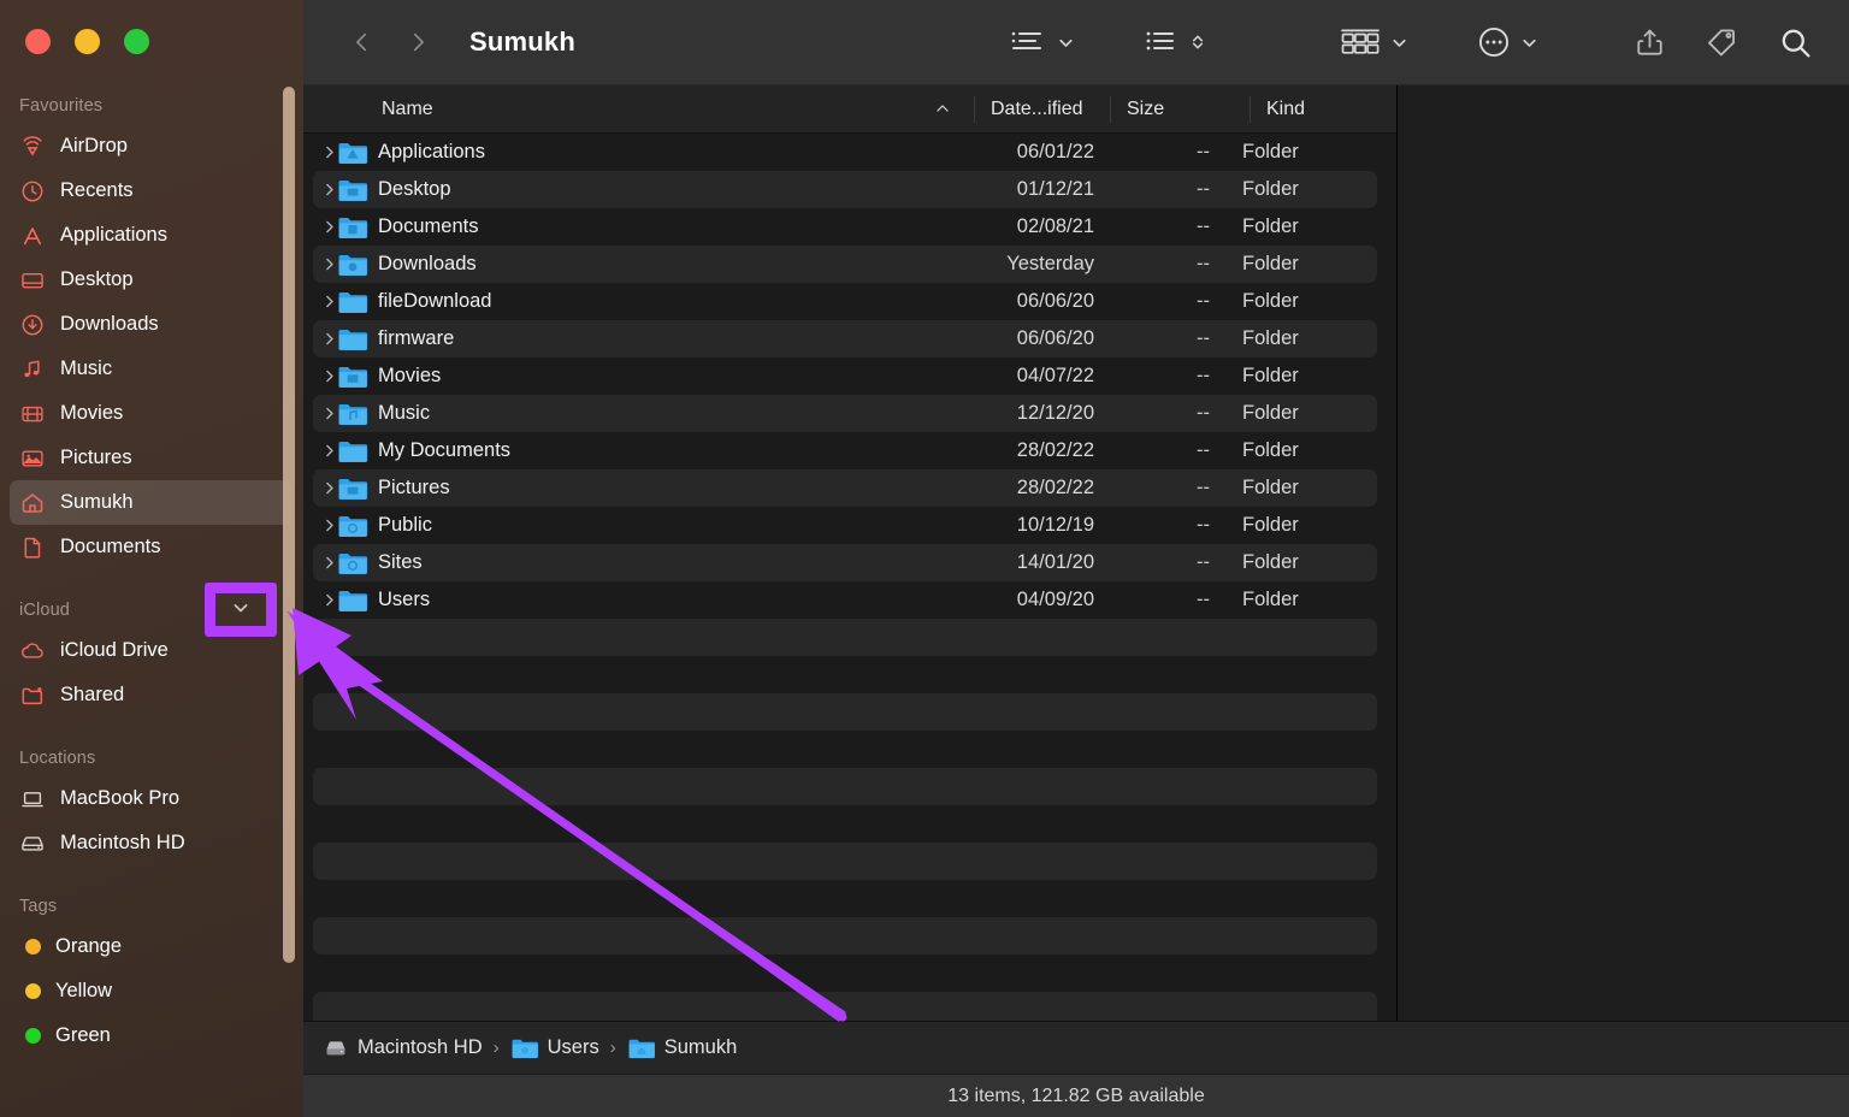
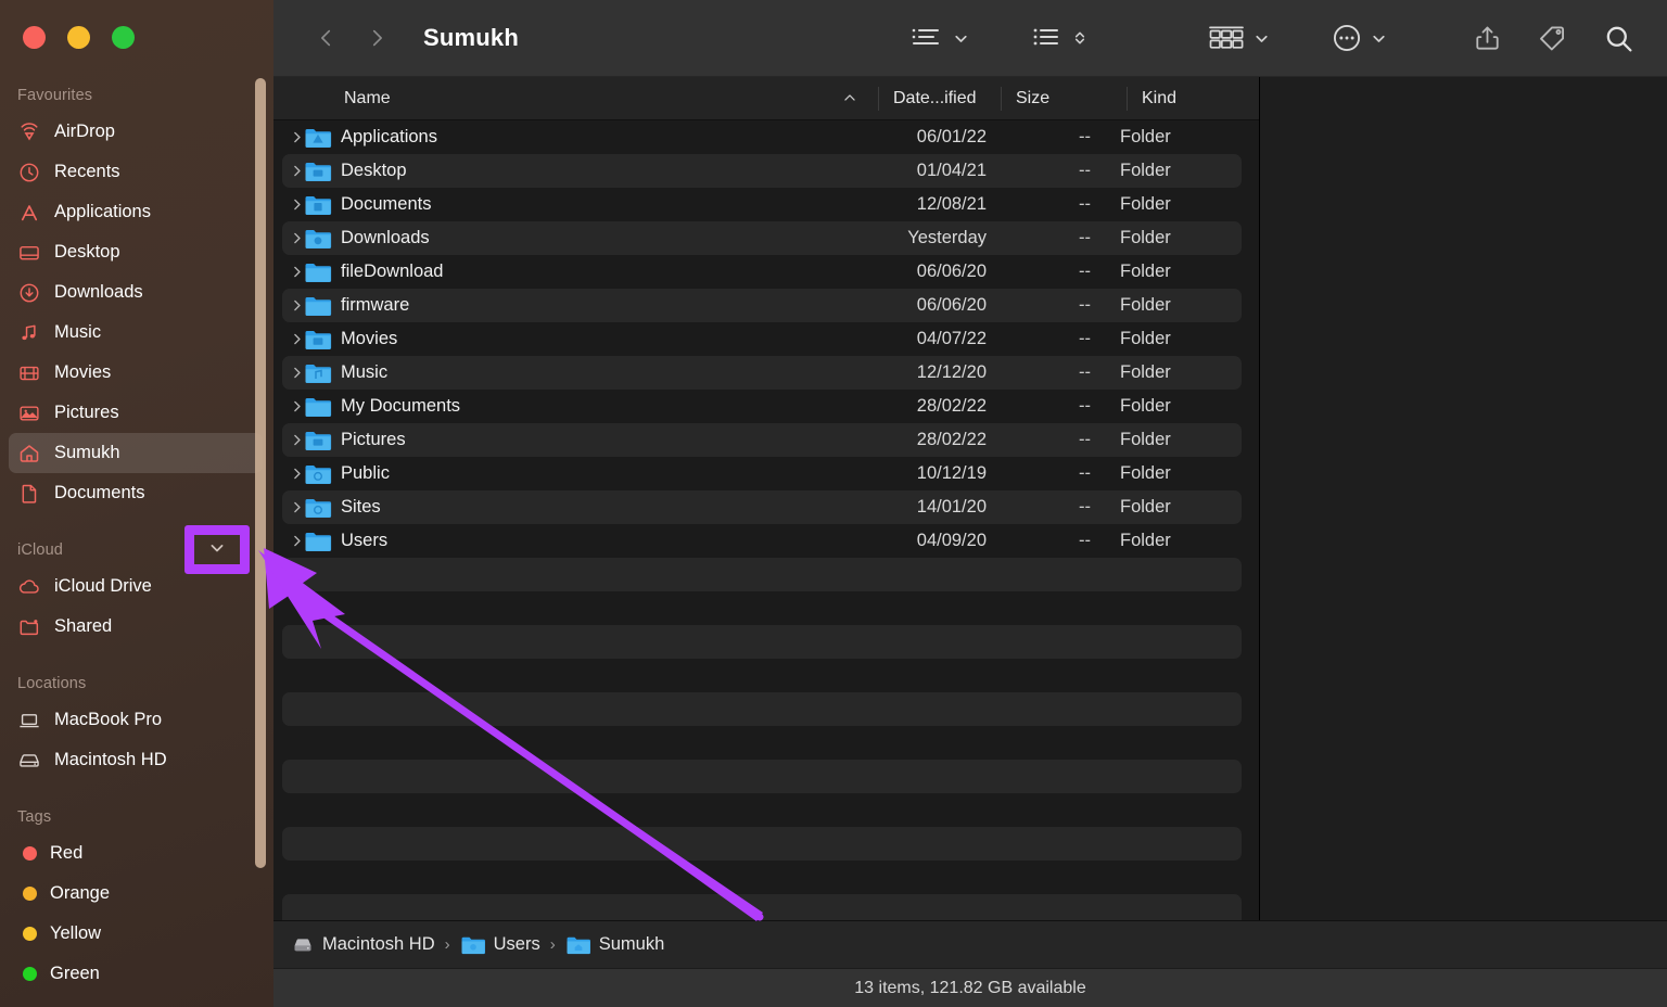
  Favourites
  AirDrop
  Recents
  Applications
  Desktop
  Downloads
  Music
  Movies
  Pictures
  Sumukh
  Documents
  iCloud
  iCloud Drive
  Shared
  Locations
  MacBook Pro
  Macintosh HD
  Tags
+ Red
  Orange
  Yellow
  Green
  Sumukh
  Name
  Date...ified
  Size
  Kind
  Applications
  06/01/22
  --
  Folder
  Desktop
- 01/12/21
+ 01/04/21
  --
  Folder
  Documents
- 02/08/21
+ 12/08/21
  --
  Folder
  Downloads
  Yesterday
  --
  Folder
  fileDownload
  06/06/20
  --
  Folder
  firmware
  06/06/20
  --
  Folder
  Movies
  04/07/22
  --
  Folder
  Music
  12/12/20
  --
  Folder
  My Documents
  28/02/22
  --
  Folder
  Pictures
  28/02/22
  --
  Folder
  Public
  10/12/19
  --
  Folder
  Sites
  14/01/20
  --
  Folder
  Users
  04/09/20
  --
  Folder
  Macintosh HD
  ›
  Users
  ›
  Sumukh
  13 items, 121.82 GB available
